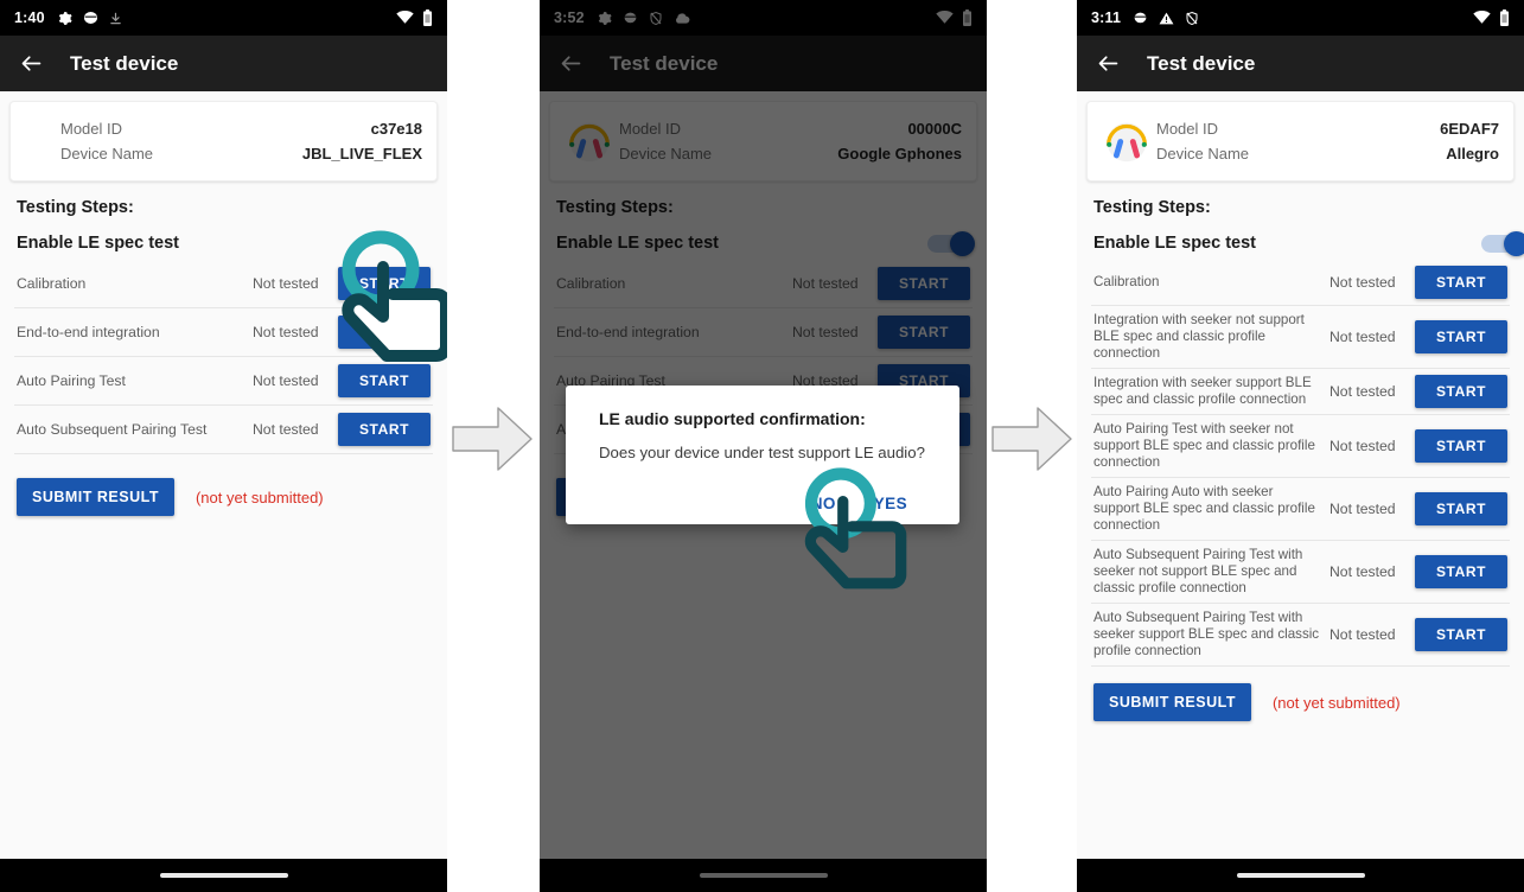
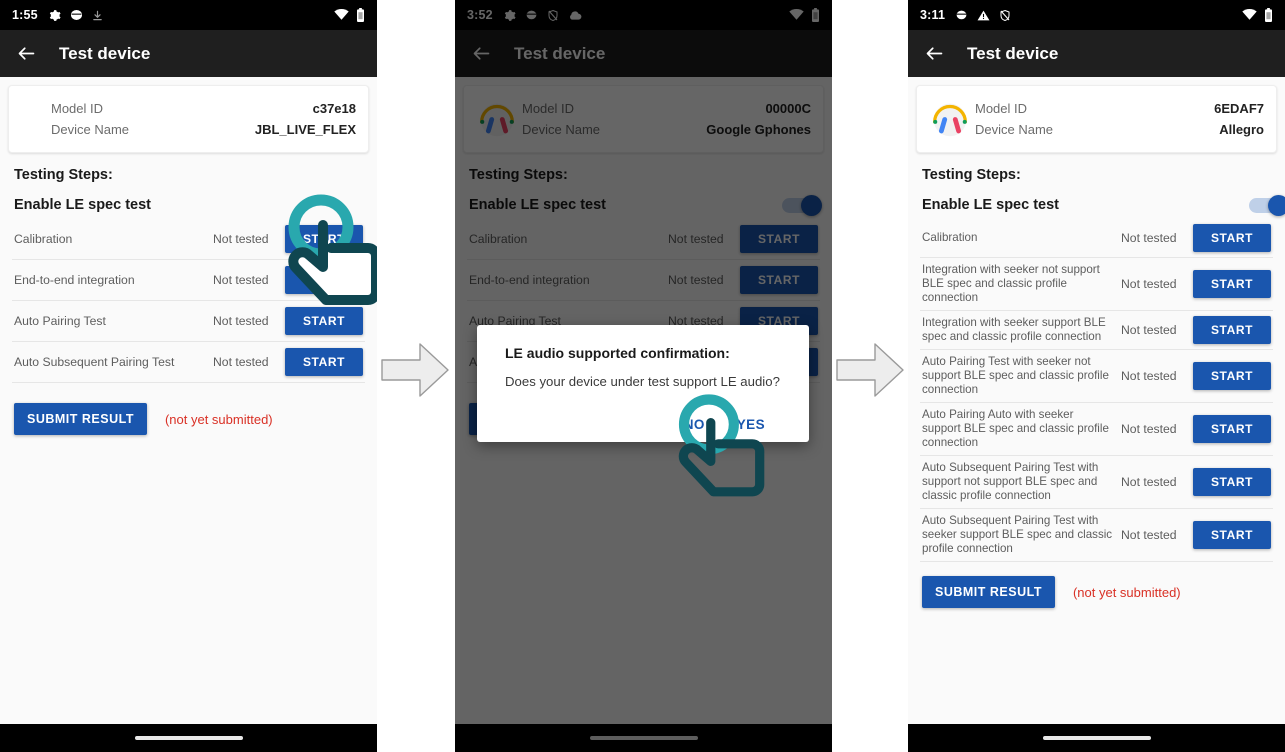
- 1:40
+ 1:55
  Test device
  Model ID
  c37e18
  Device Name
  JBL_LIVE_FLEX
  Testing Steps:
  Enable LE spec test
  Calibration
  Not tested
  End-to-end integration
  Not tested
  Auto Pairing Test
  Not tested
  START
  Auto Subsequent Pairing Test
  Not tested
  START
  SUBMIT RESULT
  (not yet submitted)
  3:52
  Test device
  Model ID
  00000C
  Device Name
  Google Gphones
  Testing Steps:
  Enable LE spec test
  Calibration
  Not tested
  START
  End-to-end integration
  Not tested
  START
  Auto Pairing Test
  Not tested
  START
  LE audio supported confirmation:
  Does your device under test support LE audio?
  YES
  3:11
  Test device
  Model ID
  6EDAF7
  Device Name
  Allegro
  Testing Steps:
  Enable LE spec test
  Calibration
  Not tested
  START
  Integration with seeker not support BLE spec and classic profile connection
  Not tested
  START
  Integration with seeker support BLE spec and classic profile connection
  Not tested
  START
  Auto Pairing Test with seeker not support BLE spec and classic profile connection
  Not tested
  START
  Auto Pairing Auto with seeker support BLE spec and classic profile connection
  Not tested
  START
- Auto Subsequent Pairing Test with seeker not support BLE spec and classic profile connection
+ Auto Subsequent Pairing Test with support not support BLE spec and classic profile connection
  Not tested
  START
  Auto Subsequent Pairing Test with seeker support BLE spec and classic profile connection
  Not tested
  START
  SUBMIT RESULT
  (not yet submitted)
